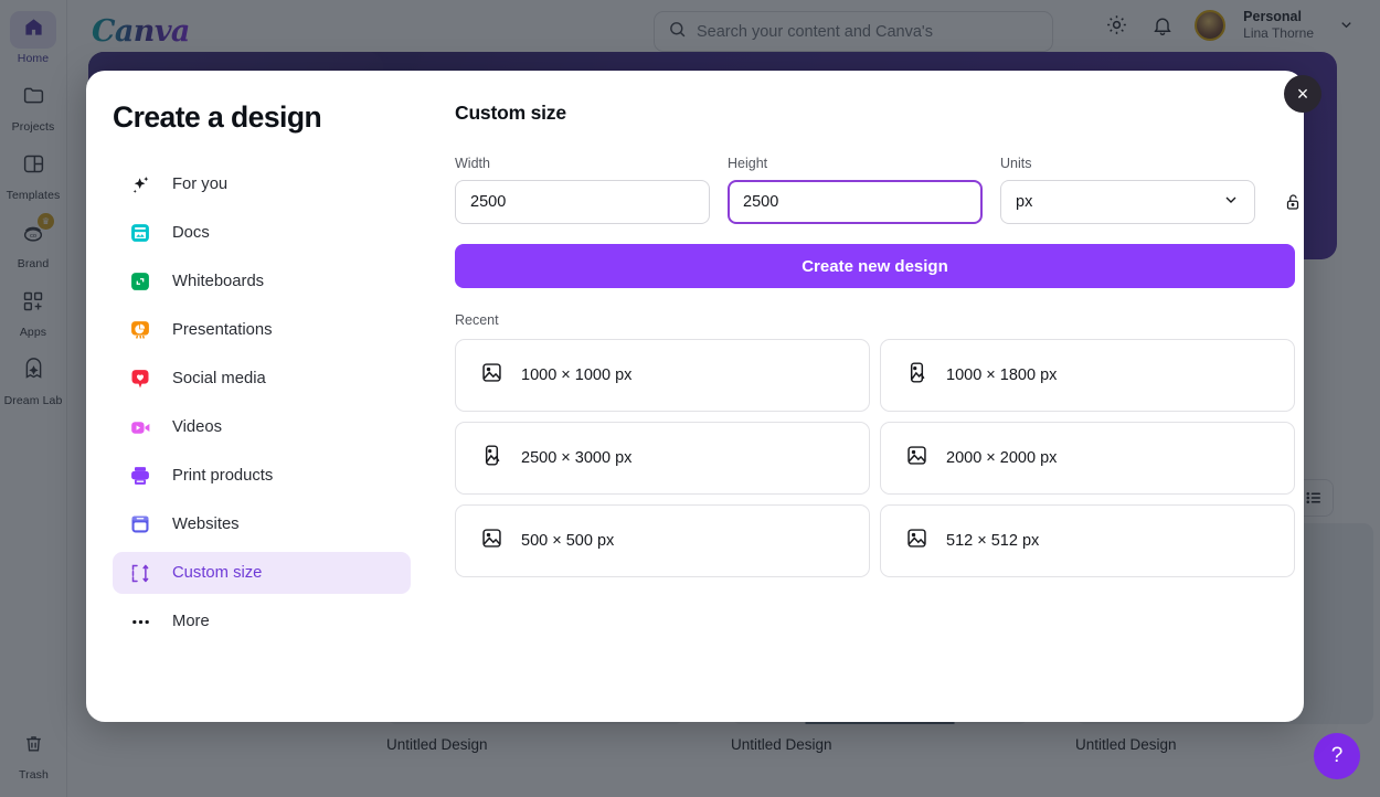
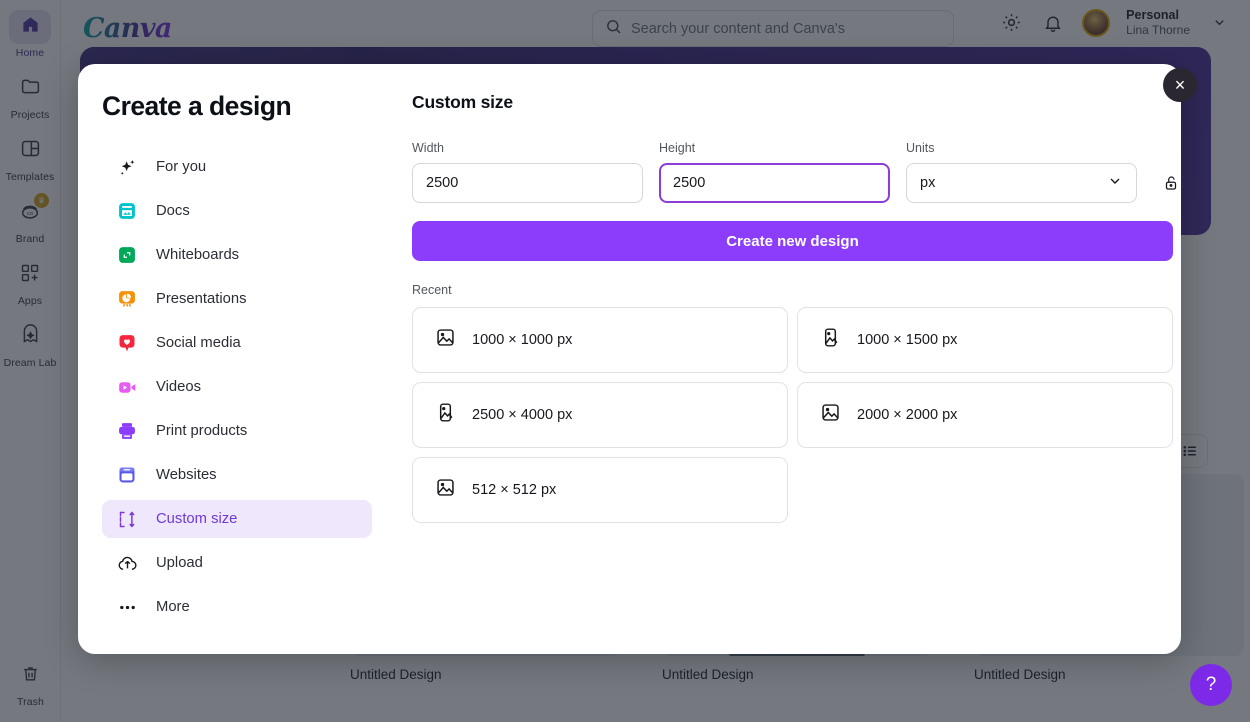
  Home
  Projects
  Templates
  ♛
  Brand
  Apps
  Dream Lab
  Trash
  Canva
  Search your content and Canva's
  Personal
  Lina Thorne
  Untitled Design
  Untitled Design
  Untitled Design
  ?
  ×
  Create a design
  For you
  Docs
  Whiteboards
  Presentations
  Social media
  Videos
  Print products
  Websites
  Custom size
+ Upload
  More
  Custom size
  Width
  2500
  Height
  2500
  Units
  px
  Create new design
  Recent
  1000 × 1000 px
- 1000 × 1800 px
+ 1000 × 1500 px
- 2500 × 3000 px
+ 2500 × 4000 px
  2000 × 2000 px
- 500 × 500 px
  512 × 512 px
